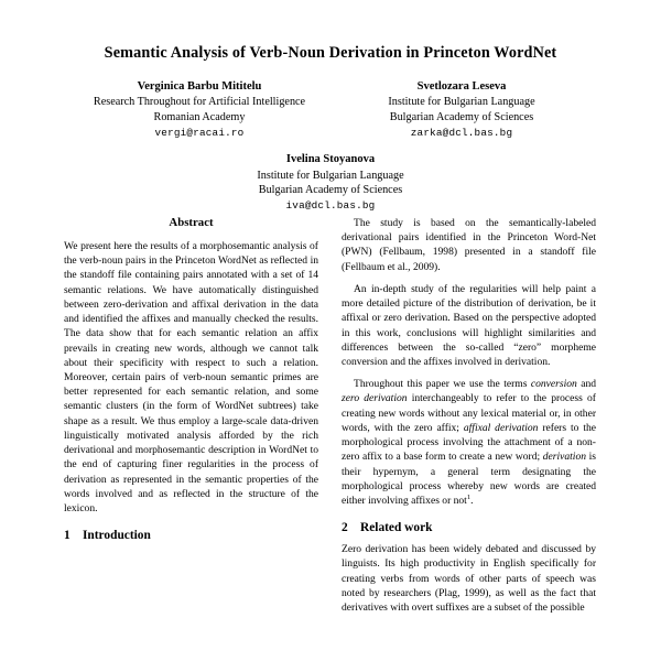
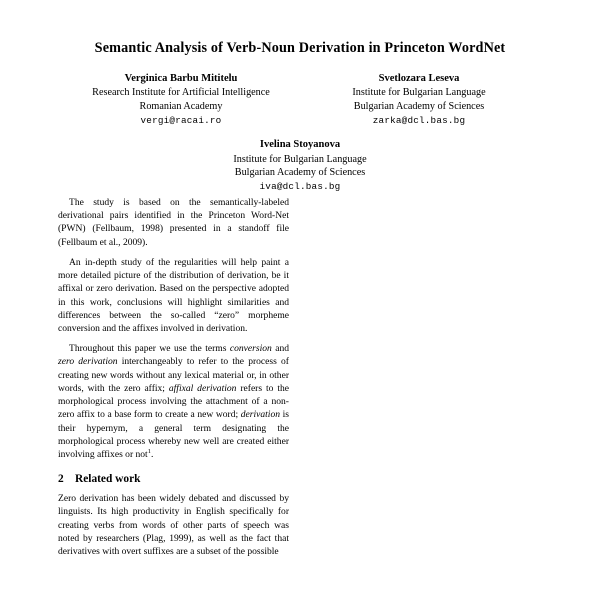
  Semantic Analysis of Verb-Noun Derivation in Princeton WordNet
  Verginica Barbu Mititelu
- Research Throughout for Artificial Intelligence
+ Research Institute for Artificial Intelligence
  Romanian Academy
  vergi@racai.ro
  Svetlozara Leseva
  Institute for Bulgarian Language
  Bulgarian Academy of Sciences
  zarka@dcl.bas.bg
  Ivelina Stoyanova
  Institute for Bulgarian Language
  Bulgarian Academy of Sciences
  iva@dcl.bas.bg
- Abstract
- We present here the results of a morphosemantic analysis of the verb-noun pairs in the Princeton WordNet as reflected in the standoff file containing pairs annotated with a set of 14 semantic relations. We have automatically distinguished between zero-derivation and affixal derivation in the data and identified the affixes and manually checked the results. The data show that for each semantic relation an affix prevails in creating new words, although we cannot talk about their specificity with respect to such a relation. Moreover, certain pairs of verb-noun semantic primes are better represented for each semantic relation, and some semantic clusters (in the form of WordNet subtrees) take shape as a result. We thus employ a large-scale data-driven linguistically motivated analysis afforded by the rich derivational and morphosemantic description in WordNet to the end of capturing finer regularities in the process of derivation as represented in the semantic properties of the words involved and as reflected in the structure of the lexicon.
- 1
- Introduction
  The study is based on the semantically-labeled derivational pairs identified in the Princeton Word-Net (PWN) (Fellbaum, 1998) presented in a standoff file (Fellbaum et al., 2009).
  An in-depth study of the regularities will help paint a more detailed picture of the distribution of derivation, be it affixal or zero derivation. Based on the perspective adopted in this work, conclusions will highlight similarities and differences between the so-called “zero” morpheme conversion and the affixes involved in derivation.
- Throughout this paper we use the terms conversion and zero derivation interchangeably to refer to the process of creating new words without any lexical material or, in other words, with the zero affix; affixal derivation refers to the morphological process involving the attachment of a non-zero affix to a base form to create a new word; derivation is their hypernym, a general term designating the morphological process whereby new words are created either involving affixes or not .
+ Throughout this paper we use the terms conversion and zero derivation interchangeably to refer to the process of creating new words without any lexical material or, in other words, with the zero affix; affixal derivation refers to the morphological process involving the attachment of a non-zero affix to a base form to create a new word; derivation is their hypernym, a general term designating the morphological process whereby new well are created either involving affixes or not .
  2
  Related work
  Zero derivation has been widely debated and discussed by linguists. Its high productivity in English specifically for creating verbs from words of other parts of speech was noted by researchers (Plag, 1999), as well as the fact that derivatives with overt suffixes are a subset of the possible
